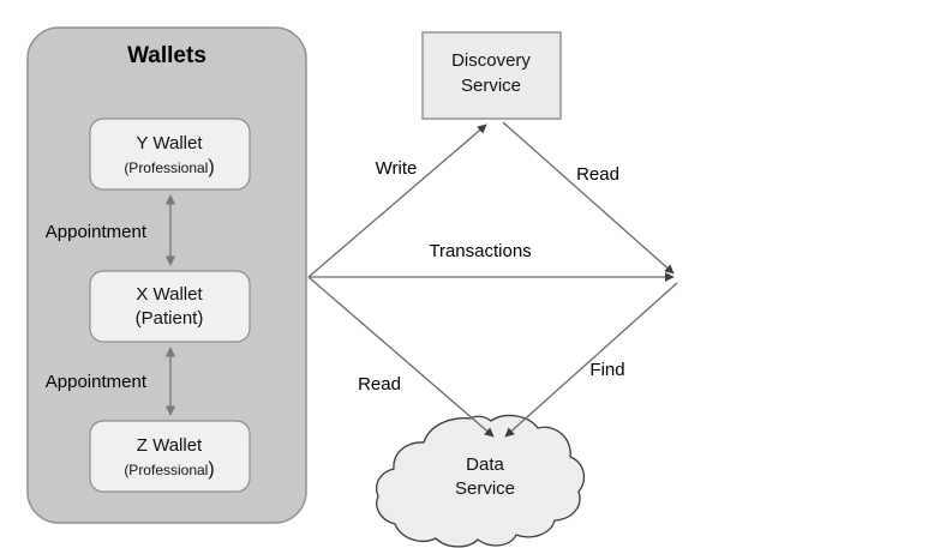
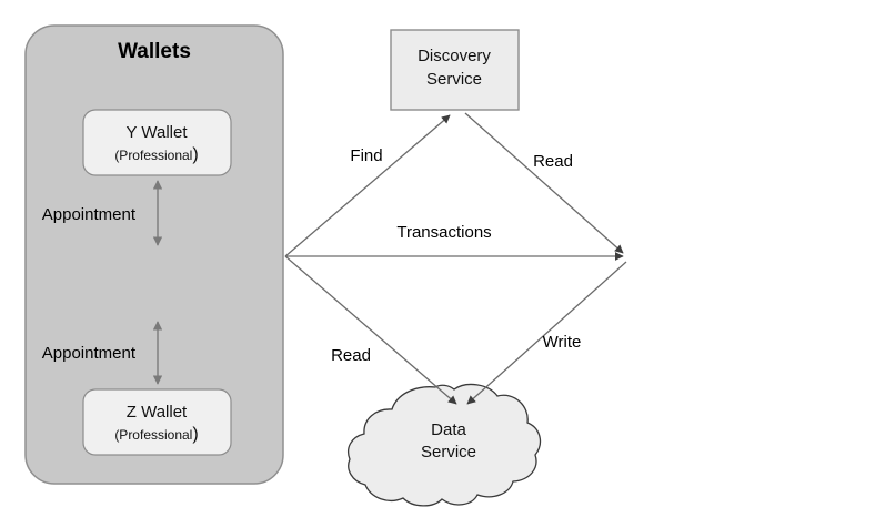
  Wallets
  Y Wallet
  (Professional)
- X Wallet
- (Patient)
  Z Wallet
  (Professional)
  Appointment
  Appointment
  Discovery
  Service
  Data
  Service
- Write
+ Find
  Read
  Transactions
  Read
- Find
+ Write
